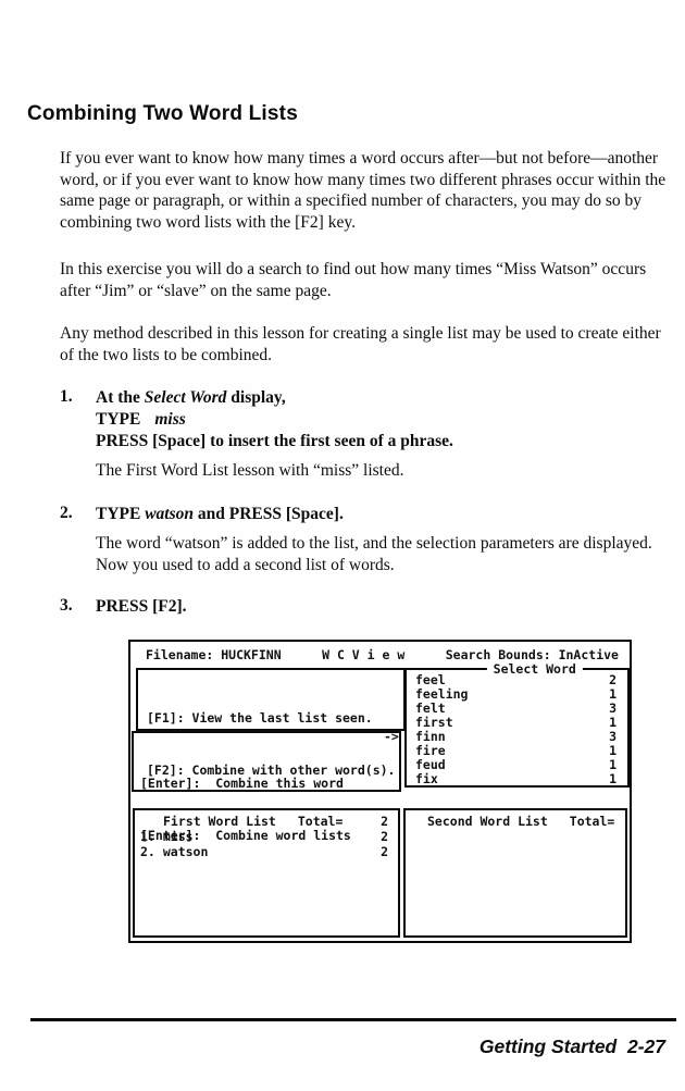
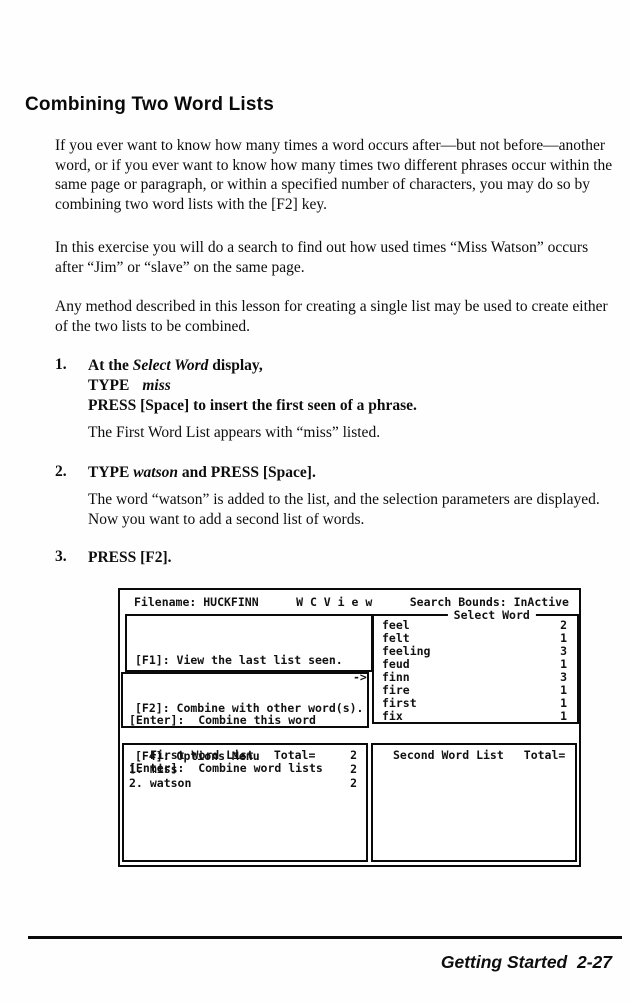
  Combining Two Word Lists
  If you ever want to know how many times a word occurs after—but not before—another word, or if you ever want to know how many times two different phrases occur within the same page or paragraph, or within a specified number of characters, you may do so by combining two word lists with the [F2] key.
- In this exercise you will do a search to find out how many times “Miss Watson” occurs after “Jim” or “slave” on the same page.
+ In this exercise you will do a search to find out how used times “Miss Watson” occurs after “Jim” or “slave” on the same page.
  Any method described in this lesson for creating a single list may be used to create either of the two lists to be combined.
  1.
  At the Select Word display,
  TYPE miss
  PRESS [Space] to insert the first seen of a phrase.
- The First Word List lesson with “miss” listed.
+ The First Word List appears with “miss” listed.
  2.
  TYPE watson and PRESS [Space].
- The word “watson” is added to the list, and the selection parameters are displayed. Now you used to add a second list of words.
+ The word “watson” is added to the list, and the selection parameters are displayed. Now you want to add a second list of words.
  3.
  PRESS [F2].
  Filename: HUCKFINN
  W C V i e w
  Search Bounds: InActive
  [F1]: View the last list seen.
  [F2]: Combine with other word(s).
+ [F4]: Options Menu
  [Enter]: Combine this word
  [Enter]: Combine word lists
  Select Word
  feel
  2
- feeling
+ felt
  1
- felt
+ feeling
  3
- first
+ feud
  1
  ->
  finn
  3
  fire
  1
- feud
+ first
  1
  fix
  1
  First Word List
  Total=
  2
  1.
  miss
  2
  2.
  watson
  2
  Second Word List
  Total=
  Getting Started 2-27
